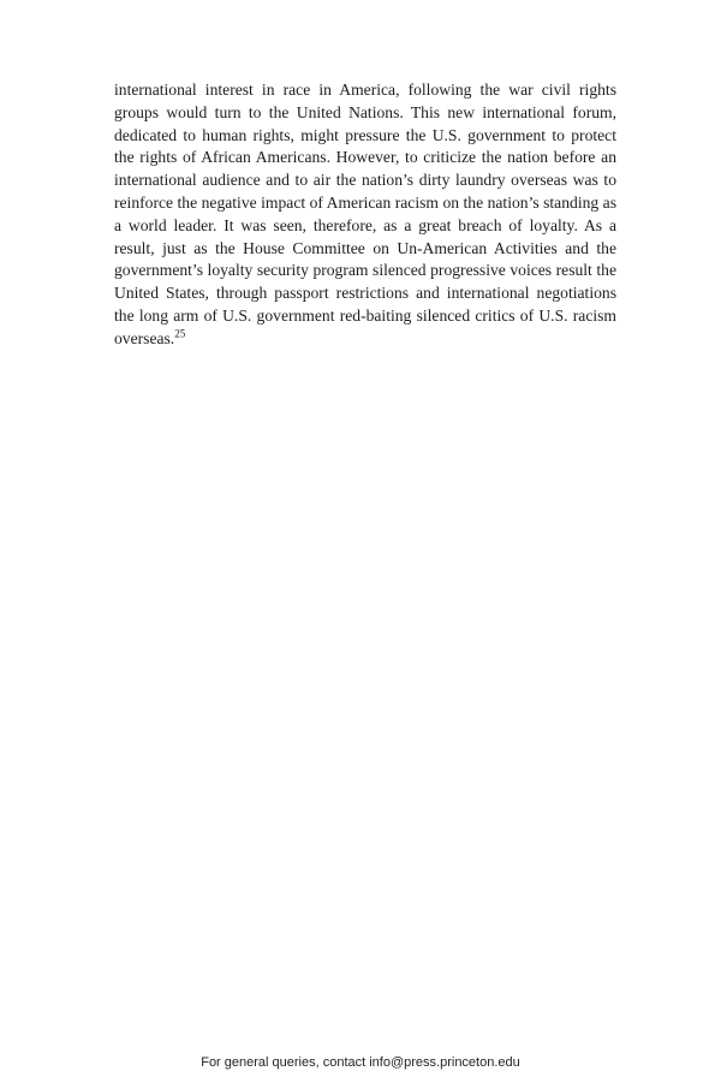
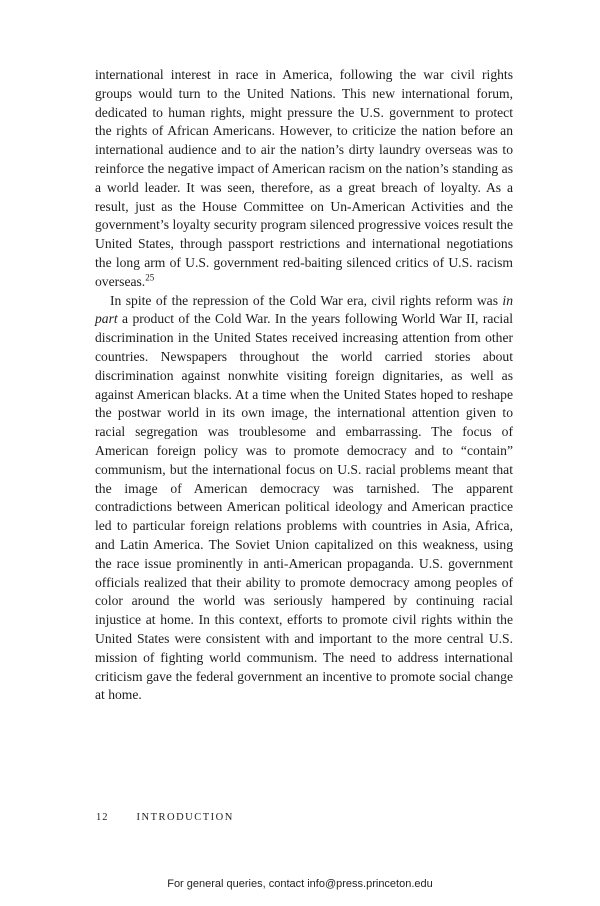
  international interest in race in America, following the war civil rights groups would turn to the United Nations. This new international forum, dedicated to human rights, might pressure the U.S. government to protect the rights of African Americans. However, to criticize the nation before an international audience and to air the nation’s dirty laundry overseas was to reinforce the negative impact of American racism on the nation’s standing as a world leader. It was seen, therefore, as a great breach of loyalty. As a result, just as the House Committee on Un-American Activities and the government’s loyalty security program silenced progressive voices result the United States, through passport restrictions and international negotiations the long arm of U.S. government red-baiting silenced critics of U.S. racism overseas.25
+ In spite of the repression of the Cold War era, civil rights reform was in part a product of the Cold War. In the years following World War II, racial discrimination in the United States received increasing attention from other countries. Newspapers throughout the world carried stories about discrimination against nonwhite visiting foreign dignitaries, as well as against American blacks. At a time when the United States hoped to reshape the postwar world in its own image, the international attention given to racial segregation was troublesome and embarrassing. The focus of American foreign policy was to promote democracy and to “contain” communism, but the international focus on U.S. racial problems meant that the image of American democracy was tarnished. The apparent contradictions between American political ideology and American practice led to particular foreign relations problems with countries in Asia, Africa, and Latin America. The Soviet Union capitalized on this weakness, using the race issue prominently in anti-American propaganda. U.S. government officials realized that their ability to promote democracy among peoples of color around the world was seriously hampered by continuing racial injustice at home. In this context, efforts to promote civil rights within the United States were consistent with and important to the more central U.S. mission of fighting world communism. The need to address international criticism gave the federal government an incentive to promote social change at home.
+ 12
+ INTRODUCTION
  For general queries, contact info@press.princeton.edu
